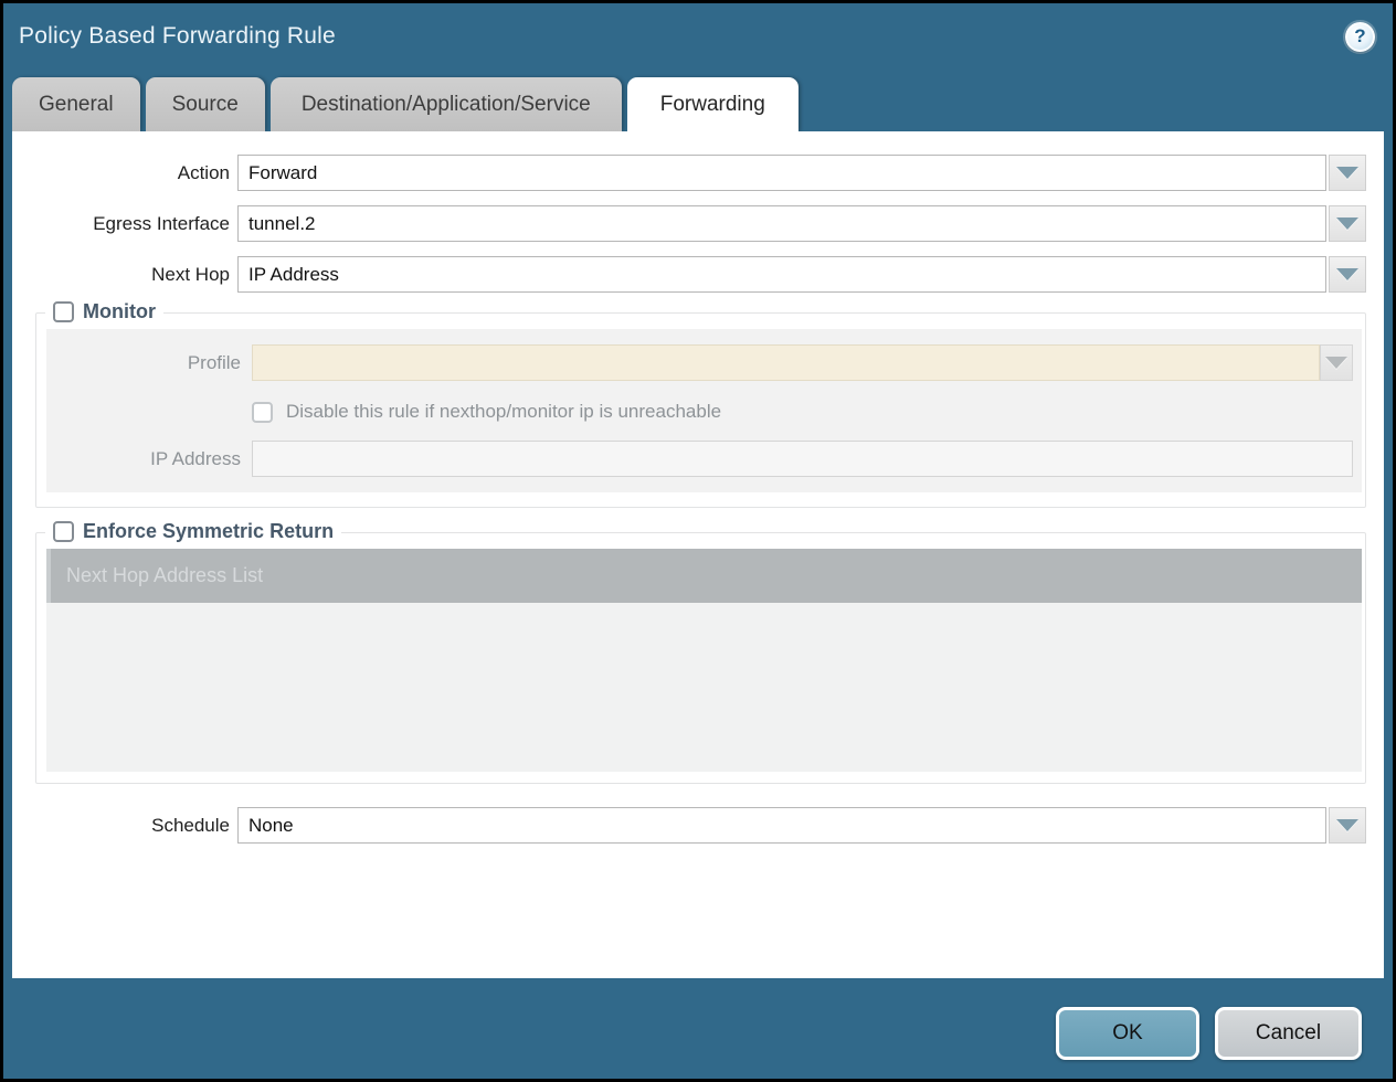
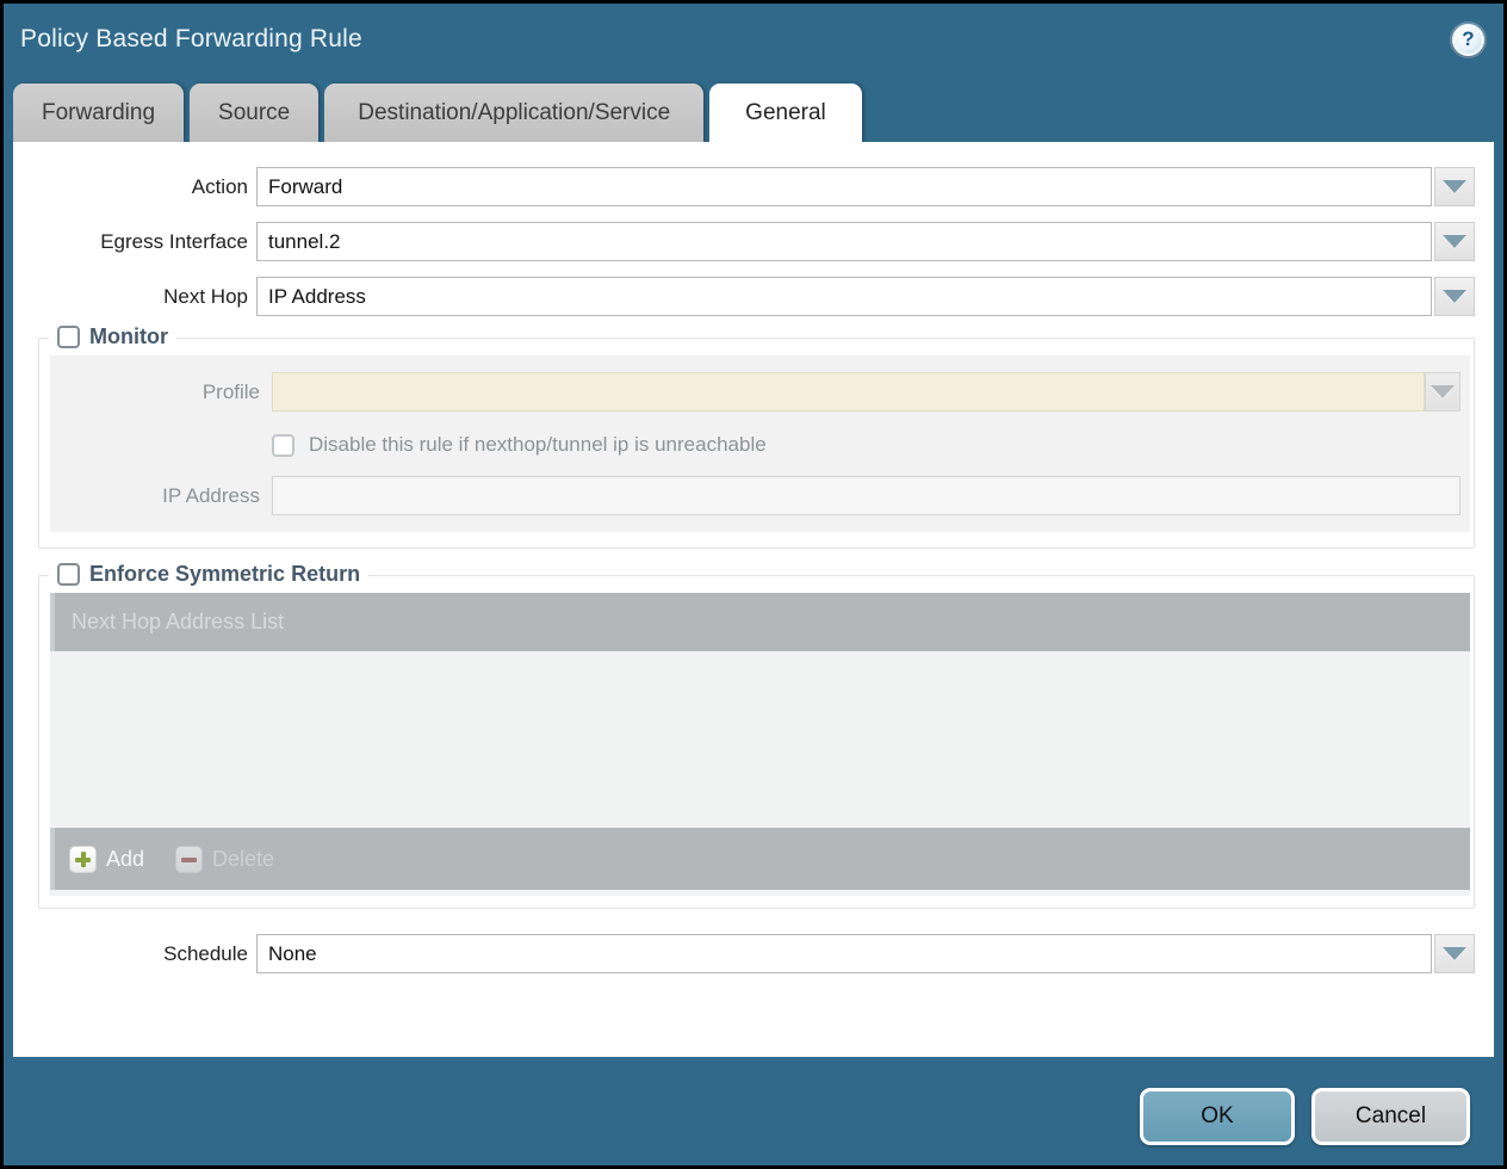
  Policy Based Forwarding Rule
  ?
- General
+ Forwarding
  Source
  Destination/Application/Service
- Forwarding
+ General
  Action
  Forward
  Egress Interface
  tunnel.2
  Next Hop
  IP Address
  Monitor
  Profile
- Disable this rule if nexthop/monitor ip is unreachable
+ Disable this rule if nexthop/tunnel ip is unreachable
  IP Address
  Enforce Symmetric Return
  Next Hop Address List
+ Add
+ Delete
  Schedule
  None
  OK
  Cancel
